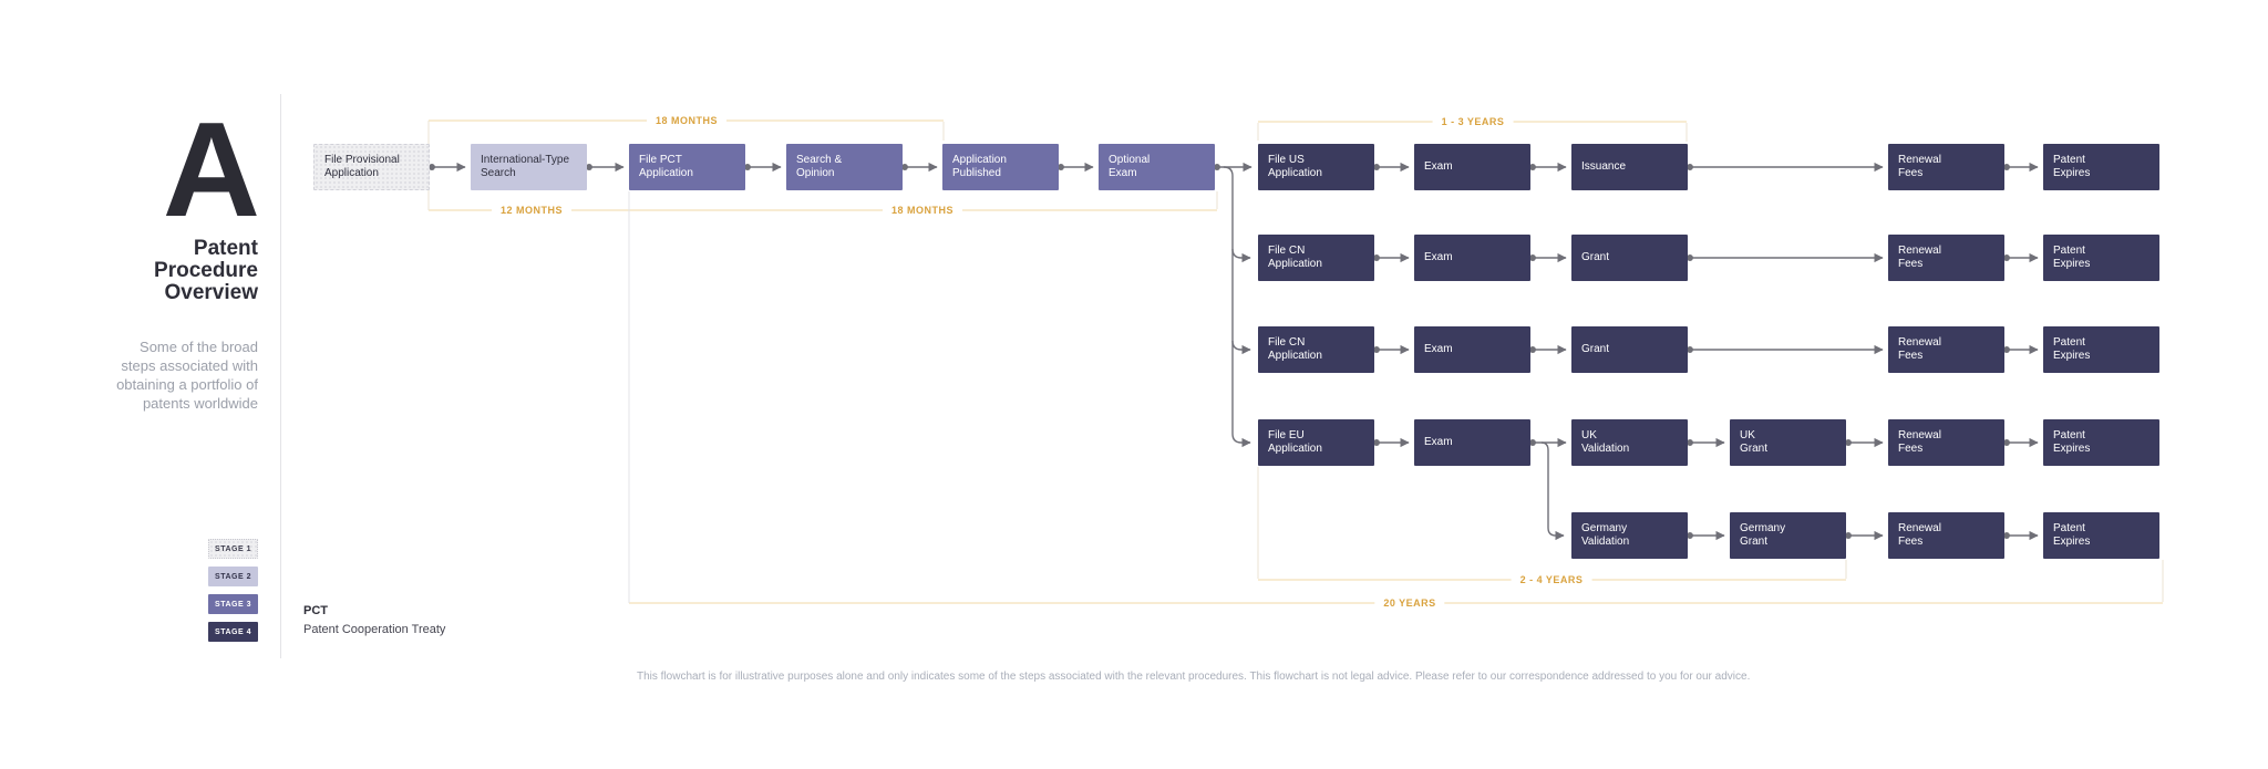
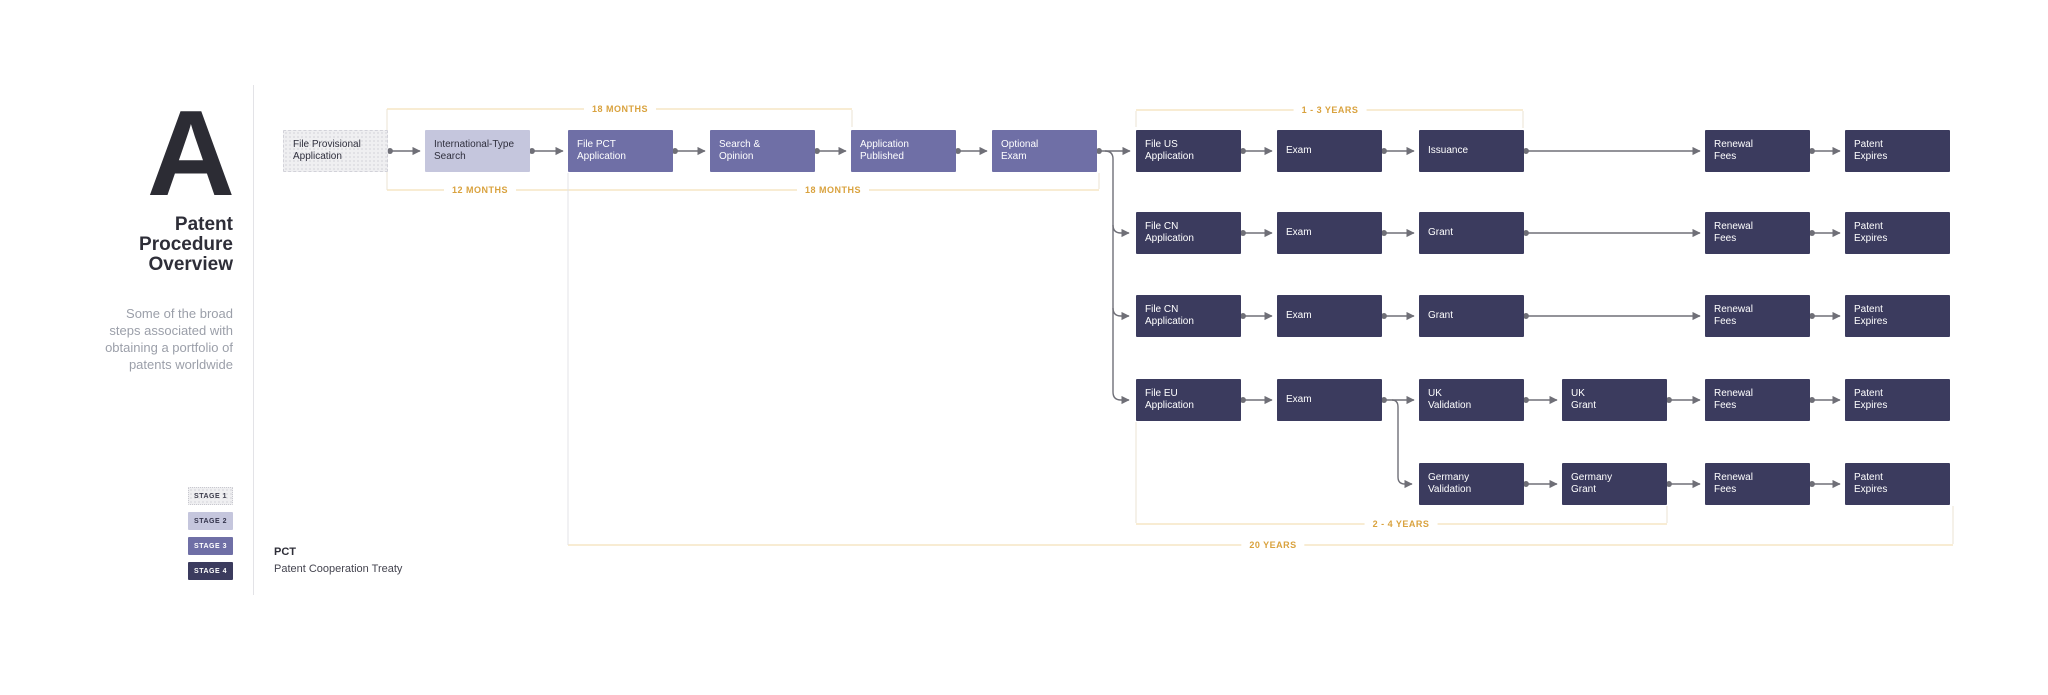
  18 MONTHS
  12 MONTHS
  18 MONTHS
  1 - 3 YEARS
  2 - 4 YEARS
  20 YEARS
  A
  Patent
  Procedure
  Overview
  Some of the broad
  steps associated with
  obtaining a portfolio of
  patents worldwide
  File Provisional
  Application
  International-Type
  Search
  File PCT
  Application
  Search &
  Opinion
  Application
  Published
  Optional
  Exam
  File US
  Application
  Exam
  Issuance
  Renewal
  Fees
  Patent
  Expires
  File CN
  Application
  Exam
  Grant
  Renewal
  Fees
  Patent
  Expires
  File CN
  Application
  Exam
  Grant
  Renewal
  Fees
  Patent
  Expires
  File EU
  Application
  Exam
  UK
  Validation
  UK
  Grant
  Renewal
  Fees
  Patent
  Expires
  Germany
  Validation
  Germany
  Grant
  Renewal
  Fees
  Patent
  Expires
  PCT
  Patent Cooperation Treaty
- This flowchart is for illustrative purposes alone and only indicates some of the steps associated with the relevant procedures. This flowchart is not legal advice. Please refer to our correspondence addressed to you for our advice.
